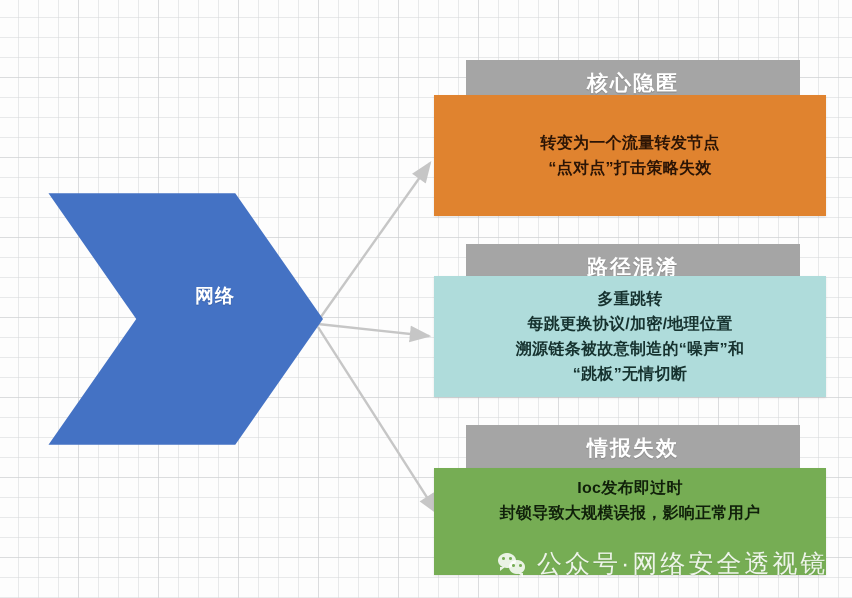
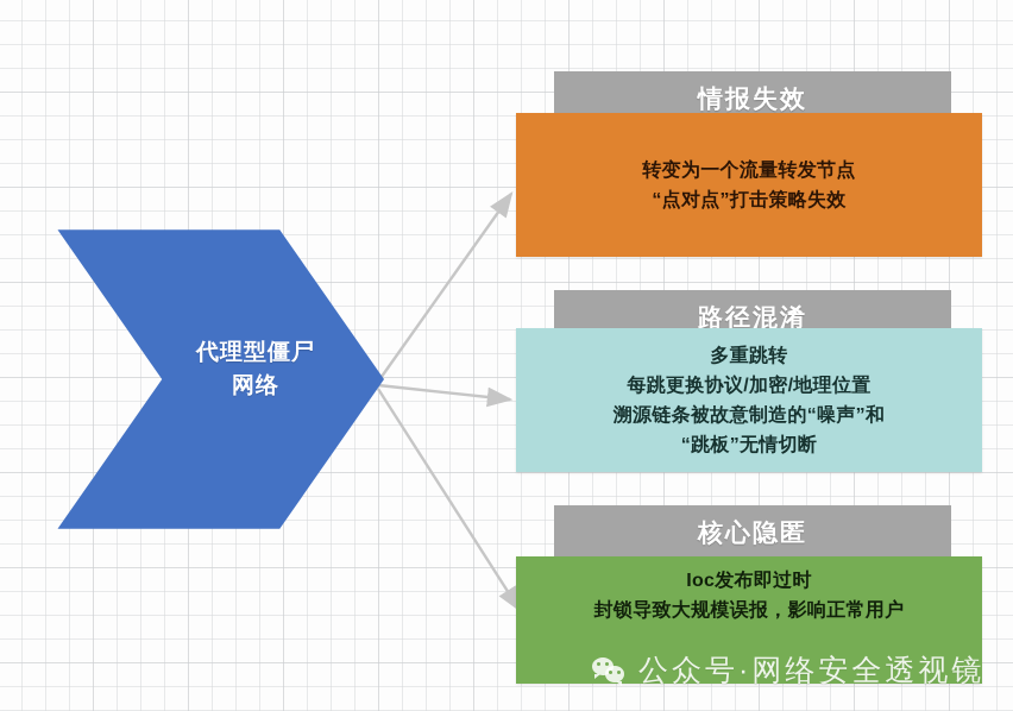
+ 代理型僵尸
  网络
- 核心隐匿
+ 情报失效
  转变为一个流量转发节点
  “点对点”打击策略失效
  路径混淆
  多重跳转
  每跳更换协议/加密/地理位置
  溯源链条被故意制造的“噪声”和
  “跳板”无情切断
- 情报失效
+ 核心隐匿
  Ioc发布即过时
  封锁导致大规模误报，影响正常用户
  公众号·网络安全透视镜
